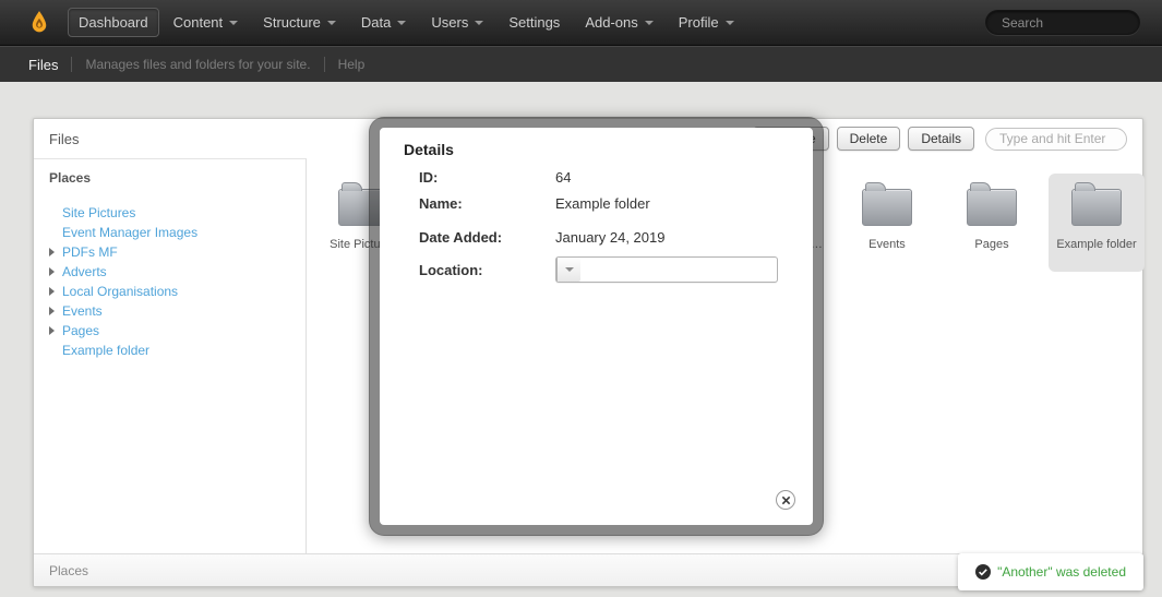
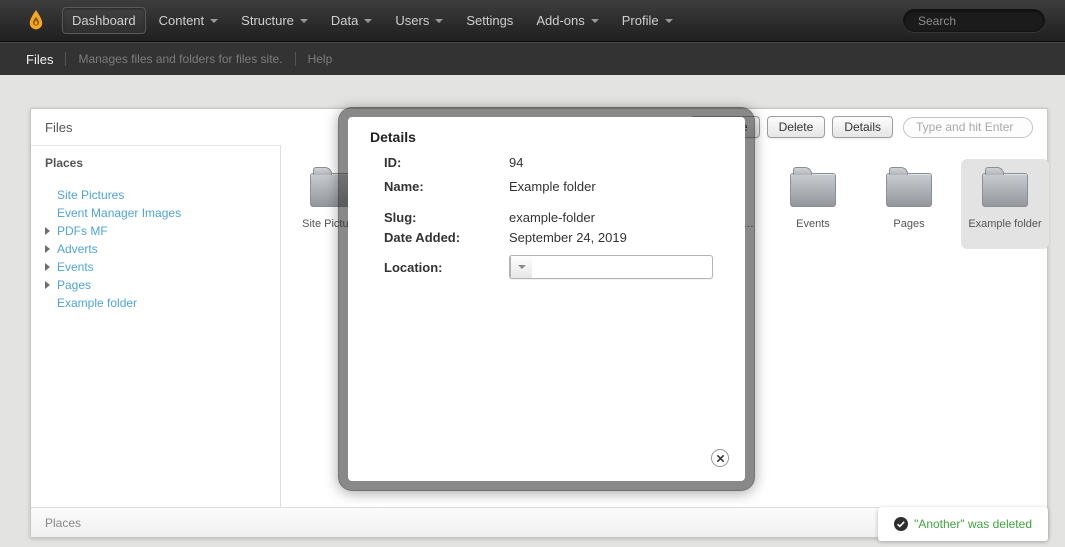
  Dashboard
  Content
  Structure
  Data
  Users
  Settings
  Add-ons
  Profile
  Search
  Files
- Manages files and folders for your site.
+ Manages files and folders for files site.
  Help
  Files
  Delete
  Details
  Type and hit Enter
  Places
  Site Pictures
  Event Manager Images
  PDFs MF
  Adverts
- Local Organisations
  Events
  Pages
  Example folder
  Events
  Pages
  Example folder
  Places
  "Another" was deleted
  Details
  ID:
- 64
+ 94
  Name:
  Example folder
+ Slug:
+ example-folder
  Date Added:
- January 24, 2019
+ September 24, 2019
  Location:
